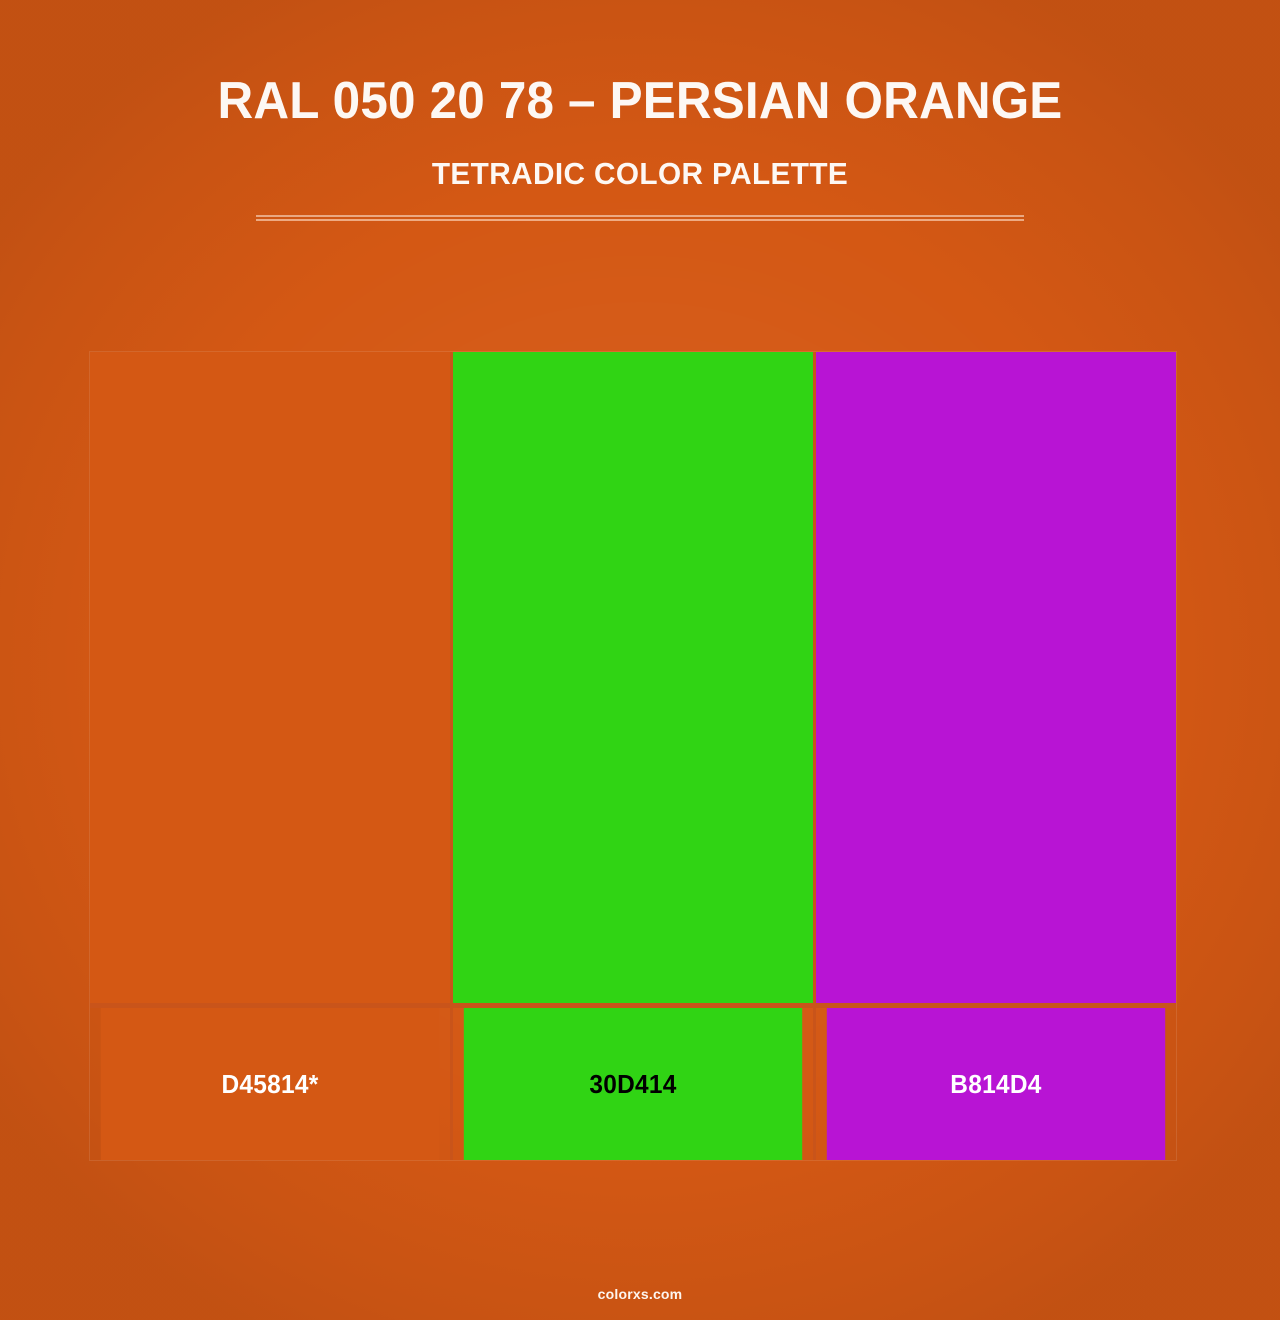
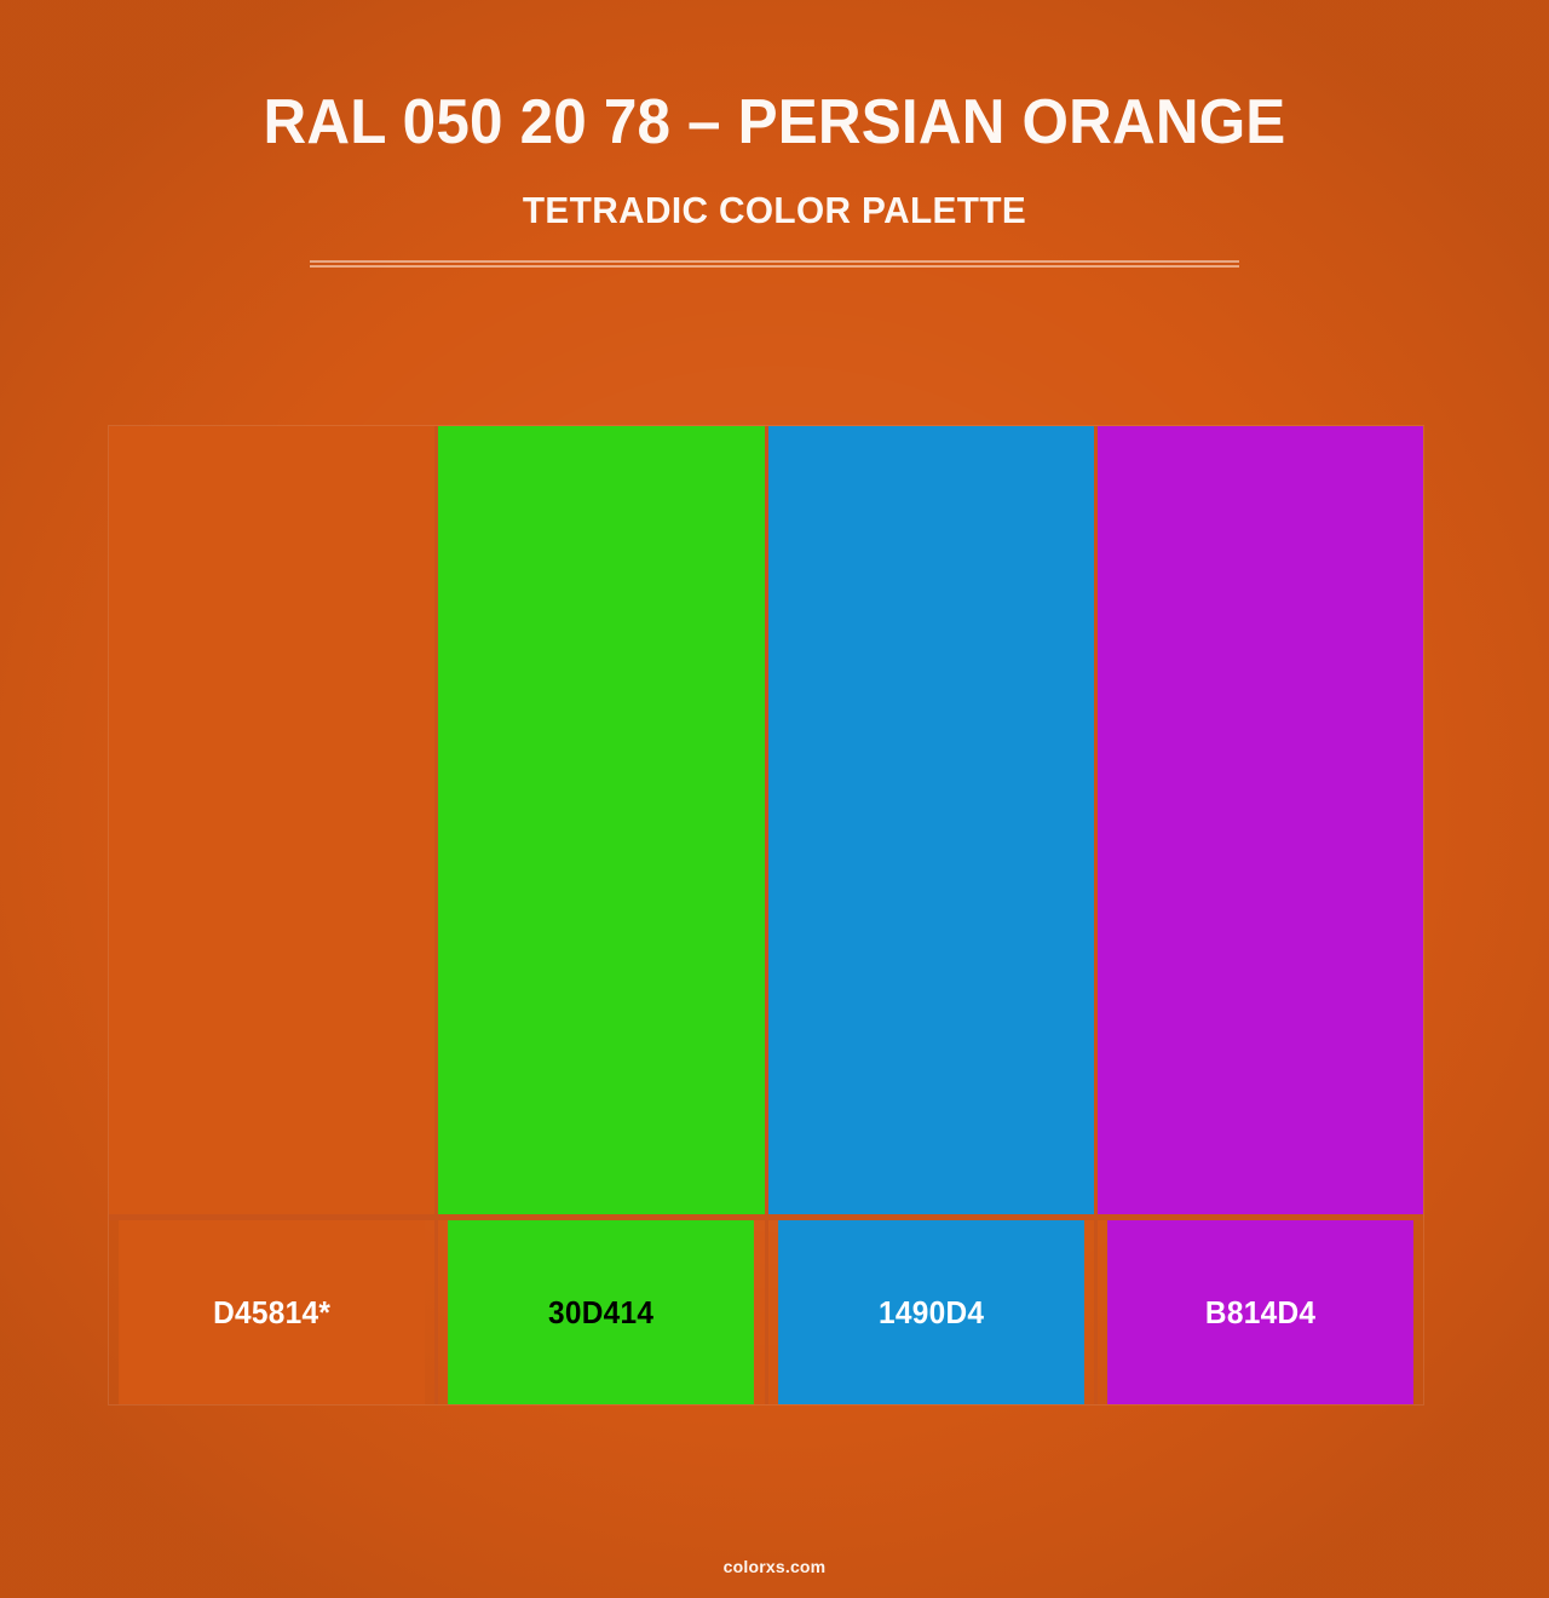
  RAL 050 20 78 – PERSIAN ORANGE
  TETRADIC COLOR PALETTE
  D45814*
  30D414
+ 1490D4
  B814D4
  colorxs.com
